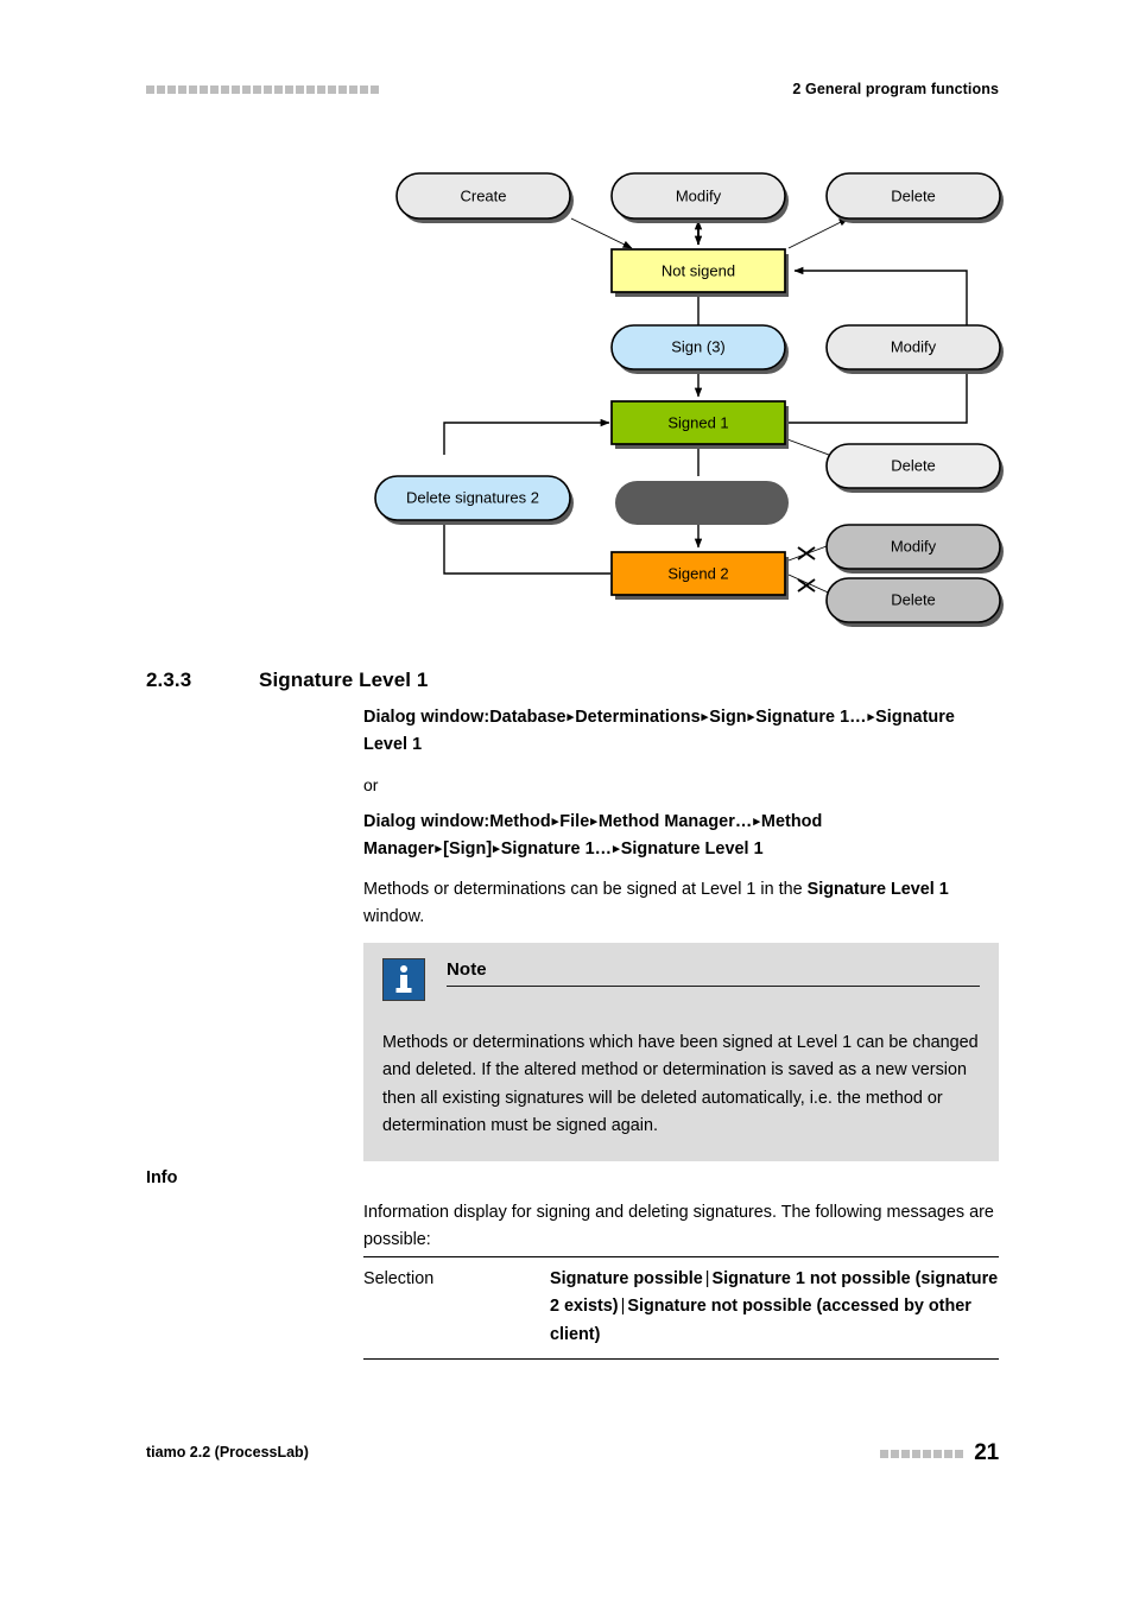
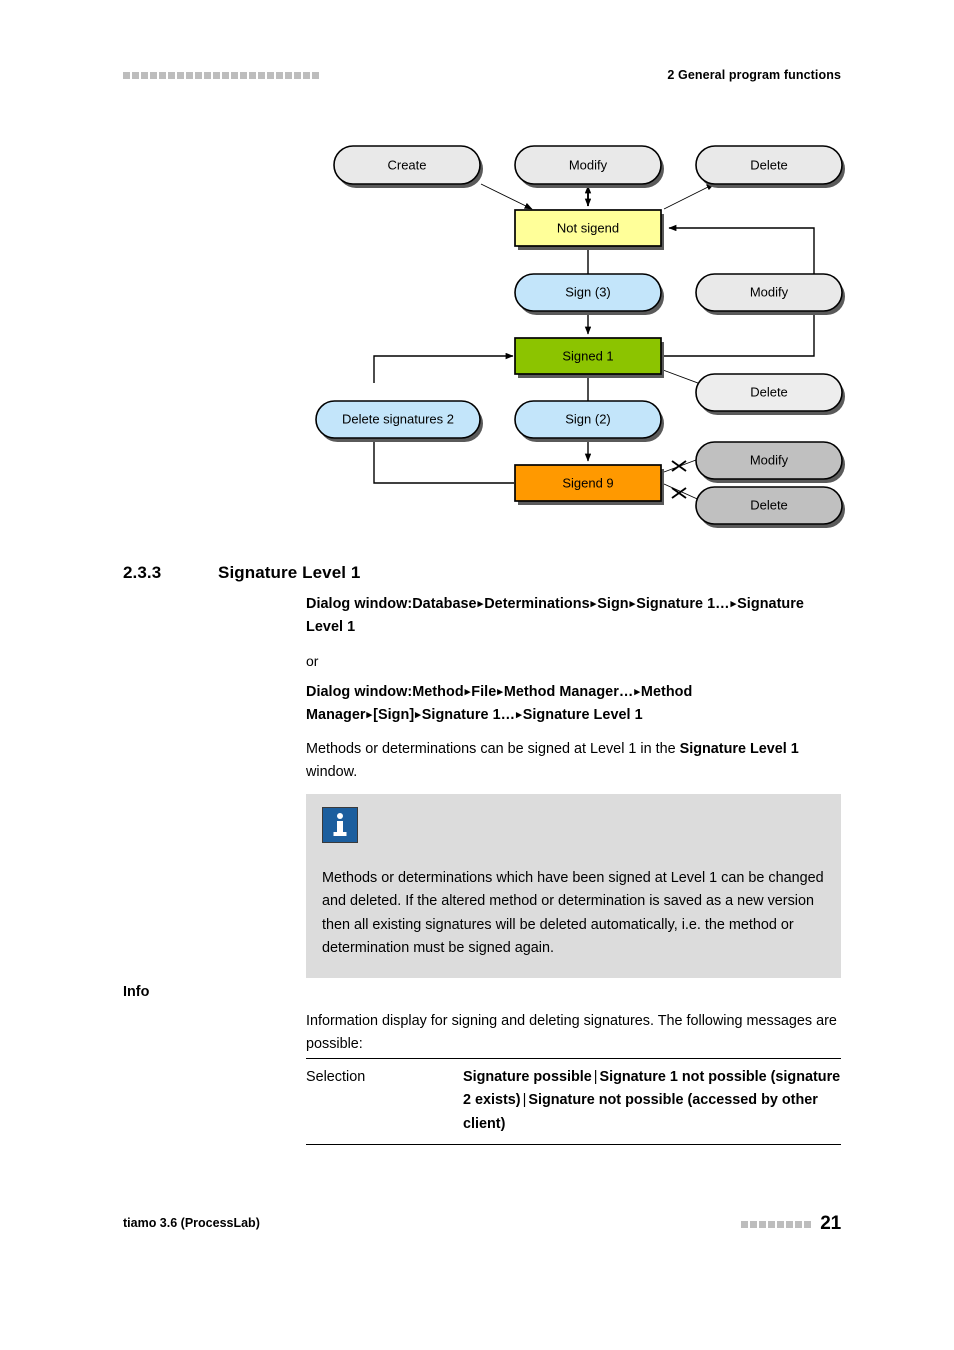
  2 General program functions
  Create
  Modify
  Delete
  Not sigend
  Sign (3)
  Modify
  Signed 1
  Delete
  Delete signatures 2
+ Sign (2)
- Sigend 2
+ Sigend 9
  Modify
  Delete
  2.3.3 Signature Level 1
  Dialog window:Database▸Determinations▸Sign▸Signature 1…▸Signature Level 1
  or
  Dialog window:Method▸File▸Method Manager…▸Method Manager▸[Sign]▸Signature 1…▸Signature Level 1
  Methods or determinations can be signed at Level 1 in the Signature Level 1 window.
- Note
  Methods or determinations which have been signed at Level 1 can be changed and deleted. If the altered method or determination is saved as a new version then all existing signatures will be deleted automatically, i.e. the method or determination must be signed again.
  Info
  Information display for signing and deleting signatures. The following messages are possible:
  Selection
  Signature possible | Signature 1 not possible (signature 2 exists) | Signature not possible (accessed by other client)
- tiamo 2.2 (ProcessLab)
+ tiamo 3.6 (ProcessLab)
  21
